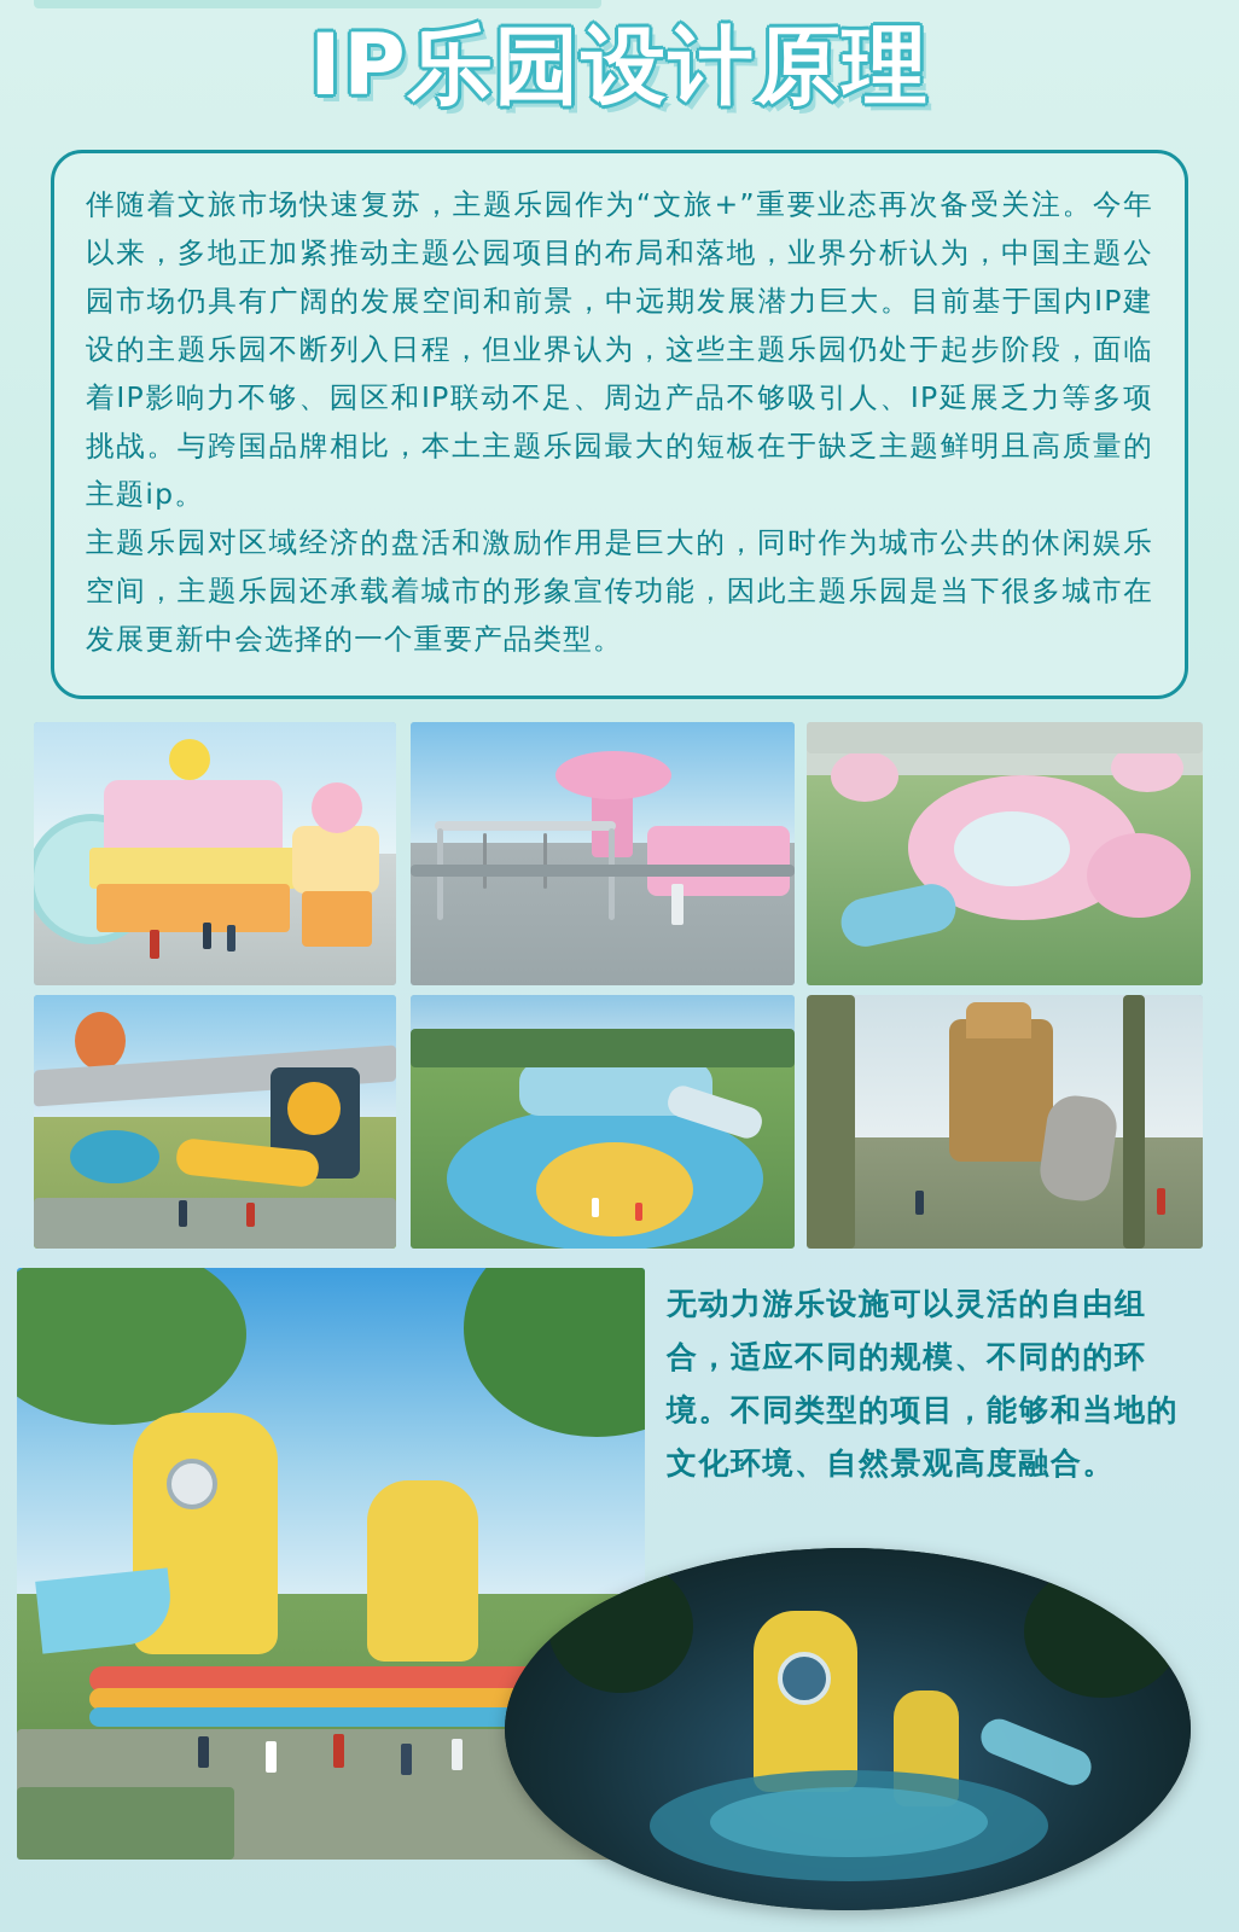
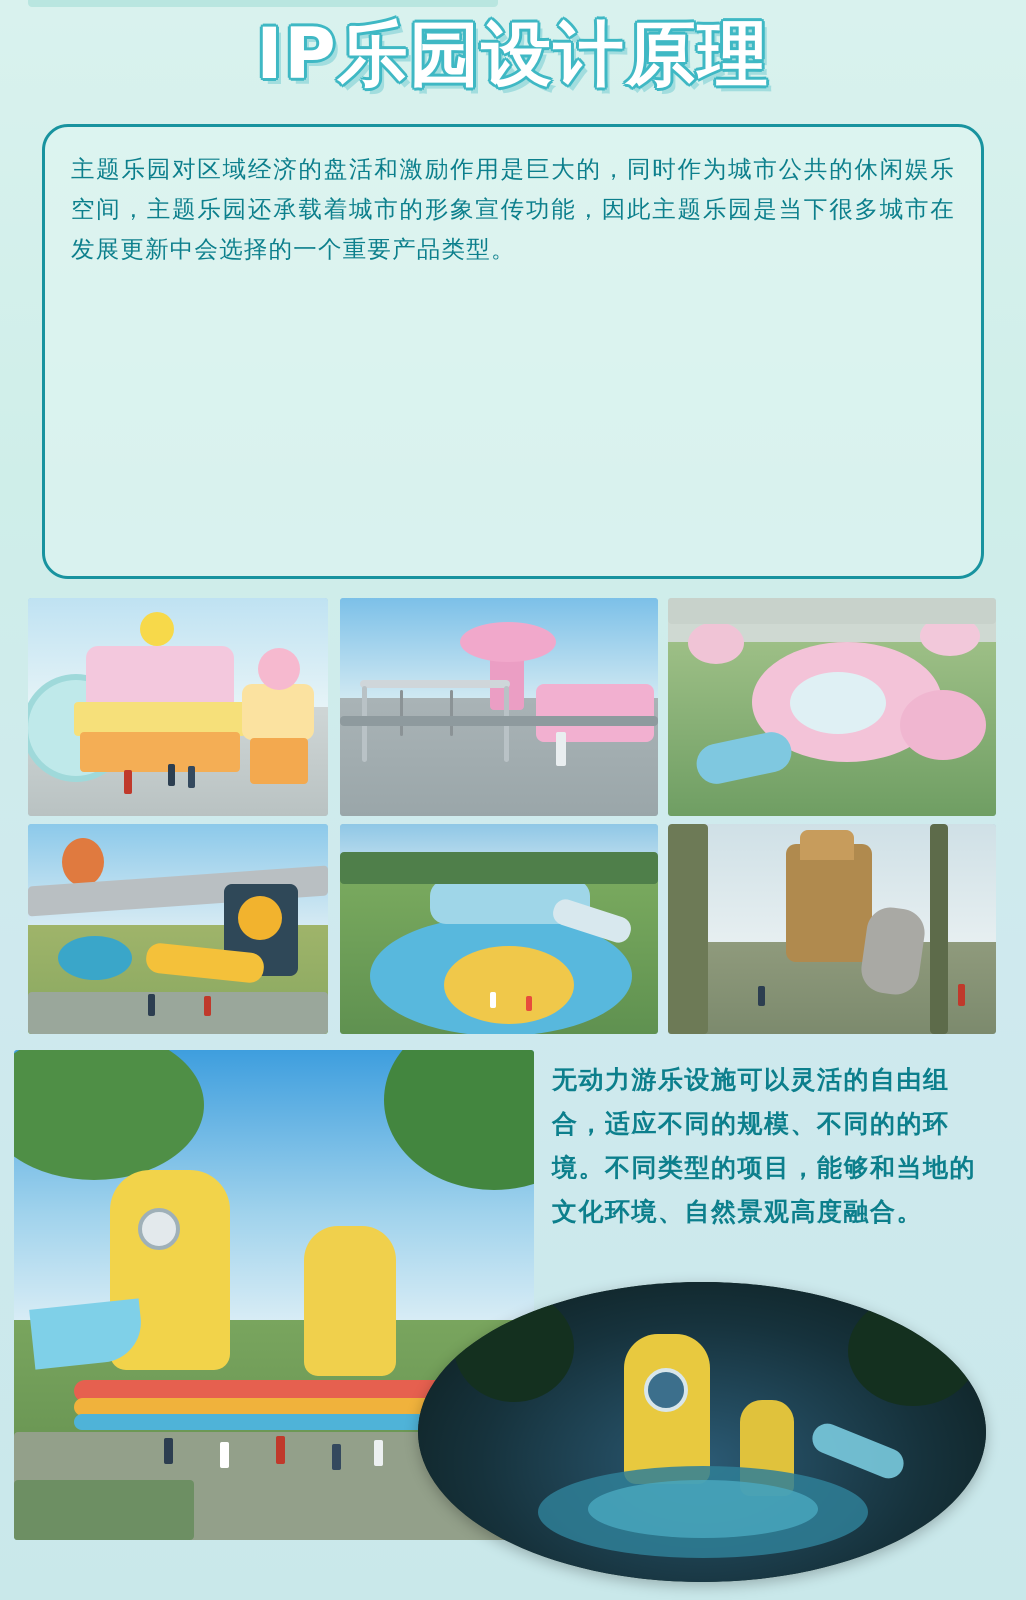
  IP乐园设计原理
- 伴随着文旅市场快速复苏，主题乐园作为“文旅+”重要业态再次备受关注。今年以来，多地正加紧推动主题公园项目的布局和落地，业界分析认为，中国主题公园市场仍具有广阔的发展空间和前景，中远期发展潜力巨大。目前基于国内IP建设的主题乐园不断列入日程，但业界认为，这些主题乐园仍处于起步阶段，面临着IP影响力不够、园区和IP联动不足、周边产品不够吸引人、IP延展乏力等多项挑战。与跨国品牌相比，本土主题乐园最大的短板在于缺乏主题鲜明且高质量的主题ip。
  主题乐园对区域经济的盘活和激励作用是巨大的，同时作为城市公共的休闲娱乐空间，主题乐园还承载着城市的形象宣传功能，因此主题乐园是当下很多城市在发展更新中会选择的一个重要产品类型。
  无动力游乐设施可以灵活的自由组合，适应不同的规模、不同的的环境。不同类型的项目，能够和当地的文化环境、自然景观高度融合。
